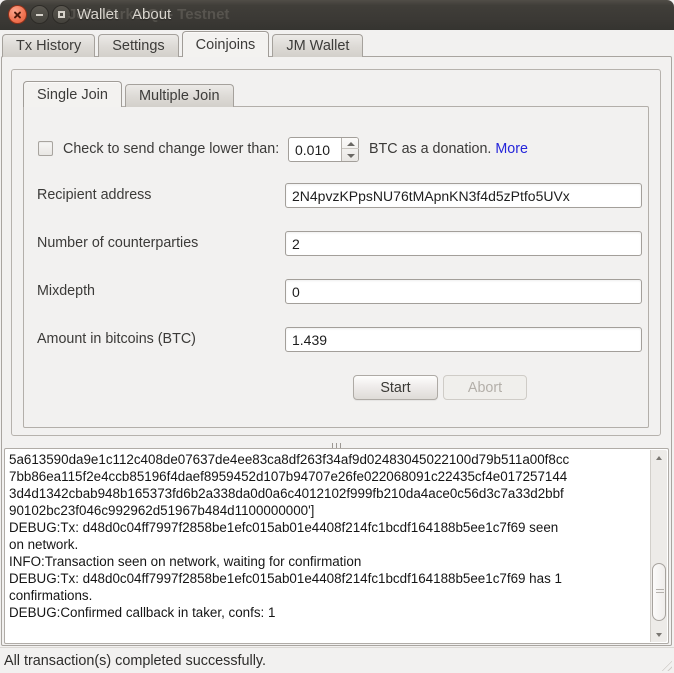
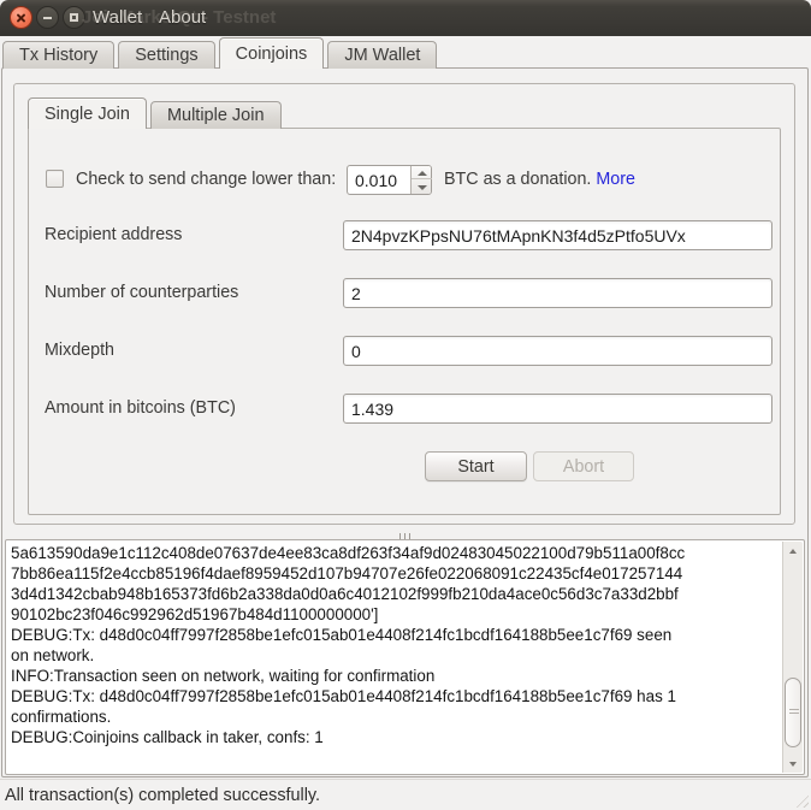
  JoinMarketQt - Testnet
  Wallet
  About
  Tx History
  Settings
  Coinjoins
  JM Wallet
  Single Join
  Multiple Join
  Check to send change lower than:
  0.010
  BTC as a donation. More
  Recipient address
  2N4pvzKPpsNU76tMApnKN3f4d5zPtfo5UVx
  Number of counterparties
  2
  Mixdepth
  0
  Amount in bitcoins (BTC)
  1.439
  Start
  Abort
  5a613590da9e1c112c408de07637de4ee83ca8df263f34af9d02483045022100d79b511a00f8cc
  7bb86ea115f2e4ccb85196f4daef8959452d107b94707e26fe022068091c22435cf4e017257144
  3d4d1342cbab948b165373fd6b2a338da0d0a6c4012102f999fb210da4ace0c56d3c7a33d2bbf
  90102bc23f046c992962d51967b484d1100000000']
  DEBUG:Tx: d48d0c04ff7997f2858be1efc015ab01e4408f214fc1bcdf164188b5ee1c7f69 seen
  on network.
  INFO:Transaction seen on network, waiting for confirmation
  DEBUG:Tx: d48d0c04ff7997f2858be1efc015ab01e4408f214fc1bcdf164188b5ee1c7f69 has 1
  confirmations.
- DEBUG:Confirmed callback in taker, confs: 1
+ DEBUG:Coinjoins callback in taker, confs: 1
  All transaction(s) completed successfully.
